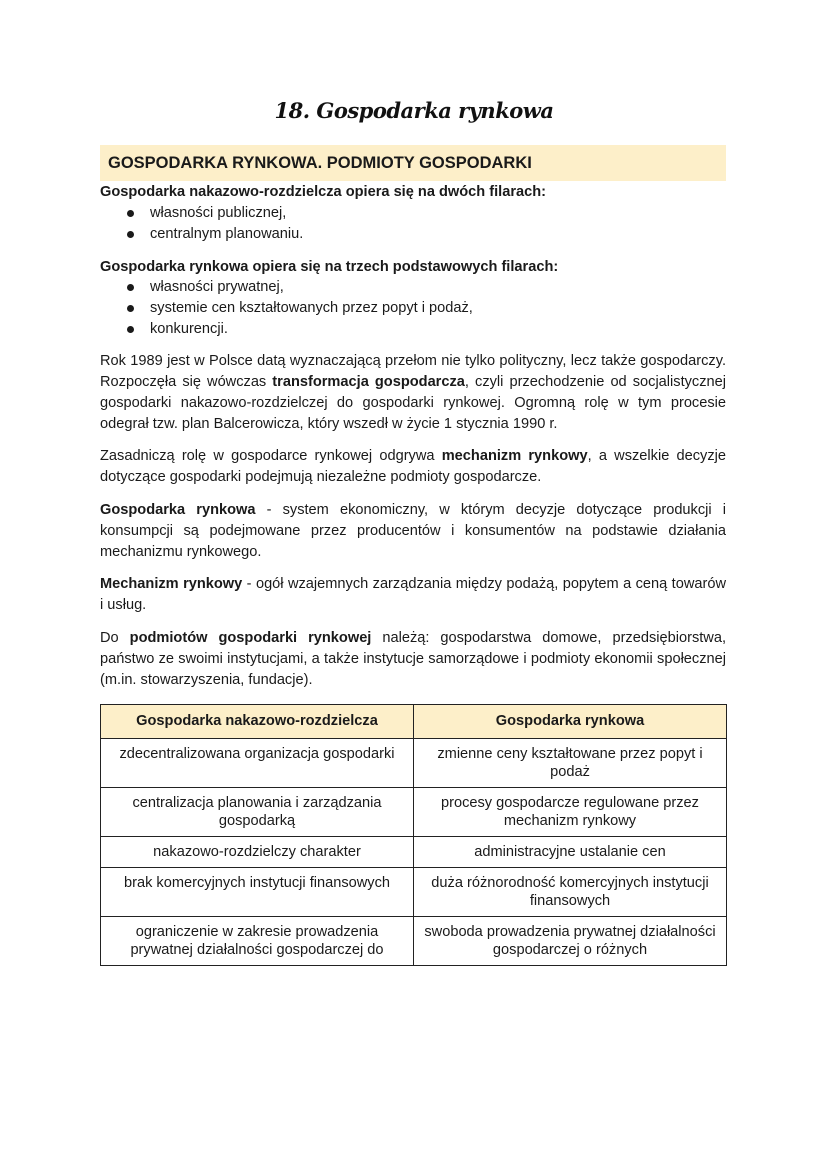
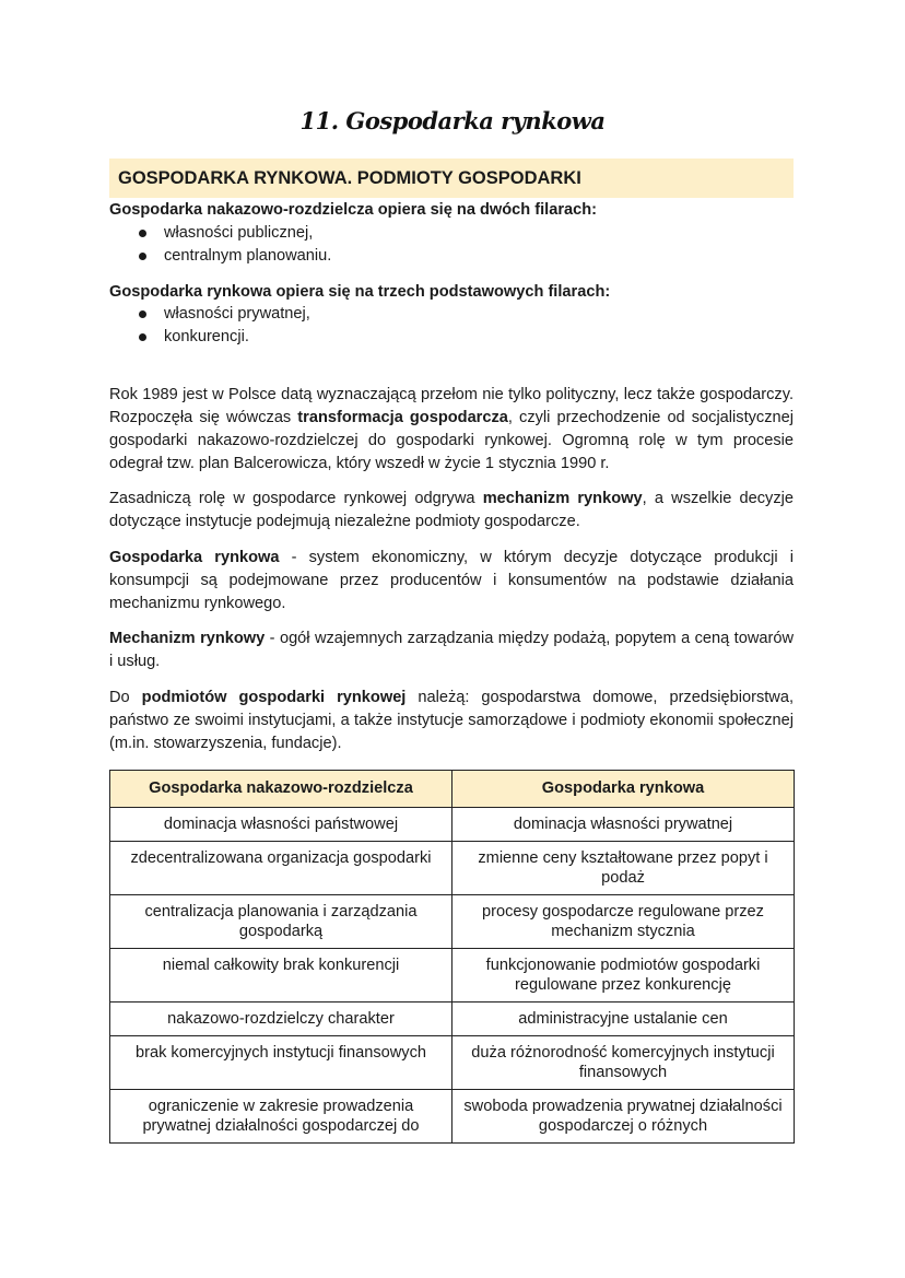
- 18. Gospodarka rynkowa
+ 11. Gospodarka rynkowa
  GOSPODARKA RYNKOWA. PODMIOTY GOSPODARKI
  Gospodarka nakazowo-rozdzielcza opiera się na dwóch filarach:
  własności publicznej,
  centralnym planowaniu.
  Gospodarka rynkowa opiera się na trzech podstawowych filarach:
  własności prywatnej,
- systemie cen kształtowanych przez popyt i podaż,
  konkurencji.
  Rok 1989 jest w Polsce datą wyznaczającą przełom nie tylko polityczny, lecz także gospodarczy. Rozpoczęła się wówczas transformacja gospodarcza, czyli przechodzenie od socjalistycznej gospodarki nakazowo-rozdzielczej do gospodarki rynkowej. Ogromną rolę w tym procesie odegrał tzw. plan Balcerowicza, który wszedł w życie 1 stycznia 1990 r.
- Zasadniczą rolę w gospodarce rynkowej odgrywa mechanizm rynkowy, a wszelkie decyzje dotyczące gospodarki podejmują niezależne podmioty gospodarcze.
+ Zasadniczą rolę w gospodarce rynkowej odgrywa mechanizm rynkowy, a wszelkie decyzje dotyczące instytucje podejmują niezależne podmioty gospodarcze.
  Gospodarka rynkowa - system ekonomiczny, w którym decyzje dotyczące produkcji i konsumpcji są podejmowane przez producentów i konsumentów na podstawie działania mechanizmu rynkowego.
  Mechanizm rynkowy - ogół wzajemnych zarządzania między podażą, popytem a ceną towarów i usług.
  Do podmiotów gospodarki rynkowej należą: gospodarstwa domowe, przedsiębiorstwa, państwo ze swoimi instytucjami, a także instytucje samorządowe i podmioty ekonomii społecznej (m.in. stowarzyszenia, fundacje).
  Gospodarka nakazowo-rozdzielcza	Gospodarka rynkowa
+ dominacja własności państwowej	dominacja własności prywatnej
  zdecentralizowana organizacja gospodarki	zmienne ceny kształtowane przez popyt i podaż
- centralizacja planowania i zarządzania gospodarką	procesy gospodarcze regulowane przez mechanizm rynkowy
+ centralizacja planowania i zarządzania gospodarką	procesy gospodarcze regulowane przez mechanizm stycznia
+ niemal całkowity brak konkurencji	funkcjonowanie podmiotów gospodarki regulowane przez konkurencję
  nakazowo-rozdzielczy charakter	administracyjne ustalanie cen
  brak komercyjnych instytucji finansowych	duża różnorodność komercyjnych instytucji finansowych
  ograniczenie w zakresie prowadzenia prywatnej działalności gospodarczej do	swoboda prowadzenia prywatnej działalności gospodarczej o różnych
